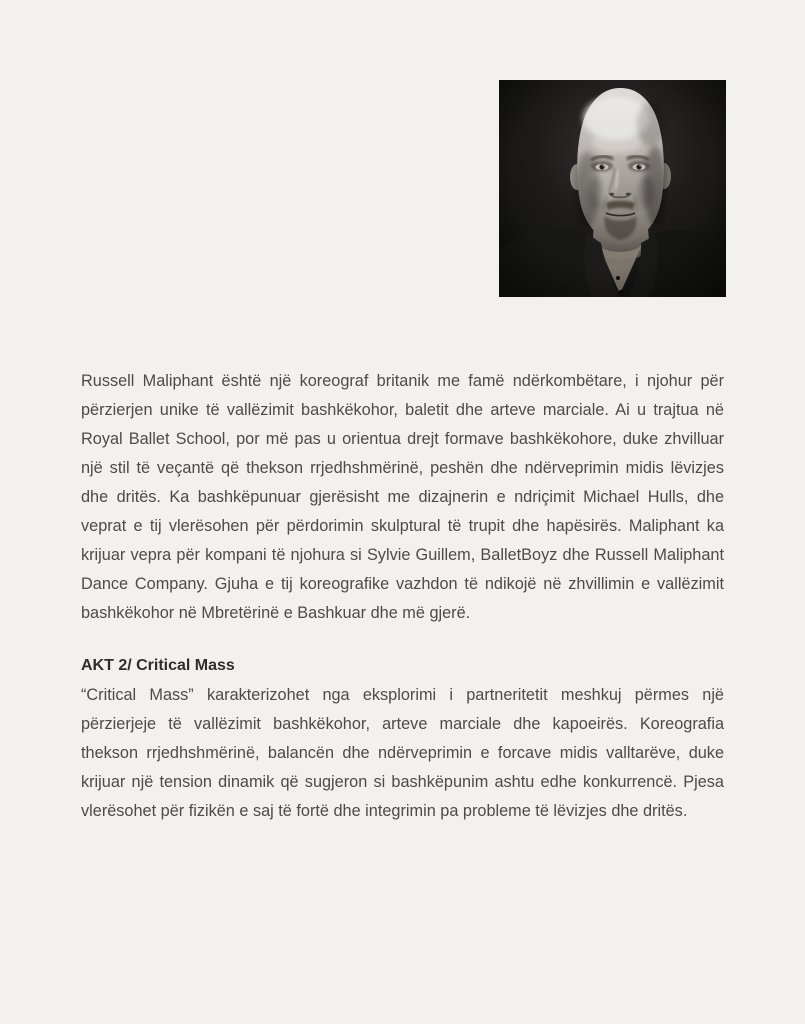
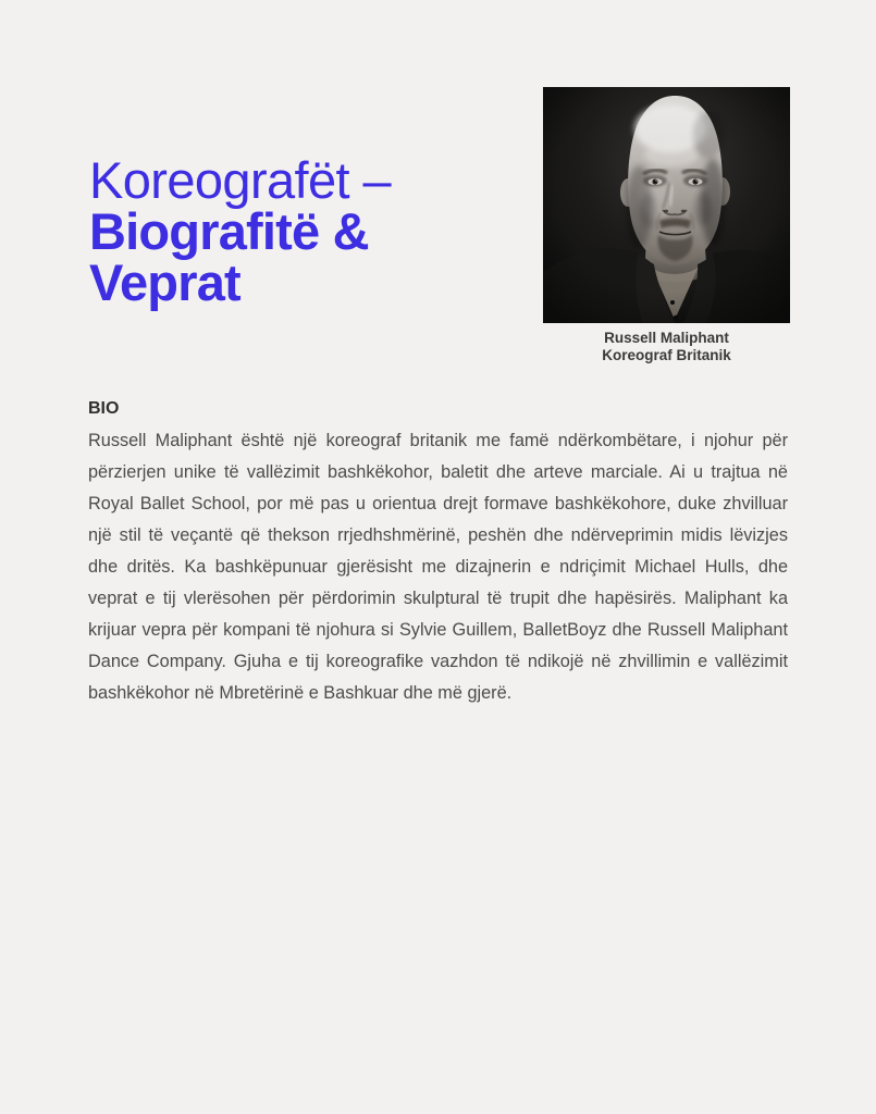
+ Koreografët –
+ Biografitë &
+ Veprat
+ Russell Maliphant
+ Koreograf Britanik
+ BIO
  Russell Maliphant është një koreograf britanik me famë ndërkombëtare, i njohur për përzierjen unike të vallëzimit bashkëkohor, baletit dhe arteve marciale. Ai u trajtua në Royal Ballet School, por më pas u orientua drejt formave bashkëkohore, duke zhvilluar një stil të veçantë që thekson rrjedhshmërinë, peshën dhe ndërveprimin midis lëvizjes dhe dritës. Ka bashkëpunuar gjerësisht me dizajnerin e ndriçimit Michael Hulls, dhe veprat e tij vlerësohen për përdorimin skulptural të trupit dhe hapësirës. Maliphant ka krijuar vepra për kompani të njohura si Sylvie Guillem, BalletBoyz dhe Russell Maliphant Dance Company. Gjuha e tij koreografike vazhdon të ndikojë në zhvillimin e vallëzimit bashkëkohor në Mbretërinë e Bashkuar dhe më gjerë.
- AKT 2/ Critical Mass
- “Critical Mass” karakterizohet nga eksplorimi i partneritetit meshkuj përmes një përzierjeje të vallëzimit bashkëkohor, arteve marciale dhe kapoeirës. Koreografia thekson rrjedhshmërinë, balancën dhe ndërveprimin e forcave midis valltarëve, duke krijuar një tension dinamik që sugjeron si bashkëpunim ashtu edhe konkurrencë. Pjesa vlerësohet për fizikën e saj të fortë dhe integrimin pa probleme të lëvizjes dhe dritës.
